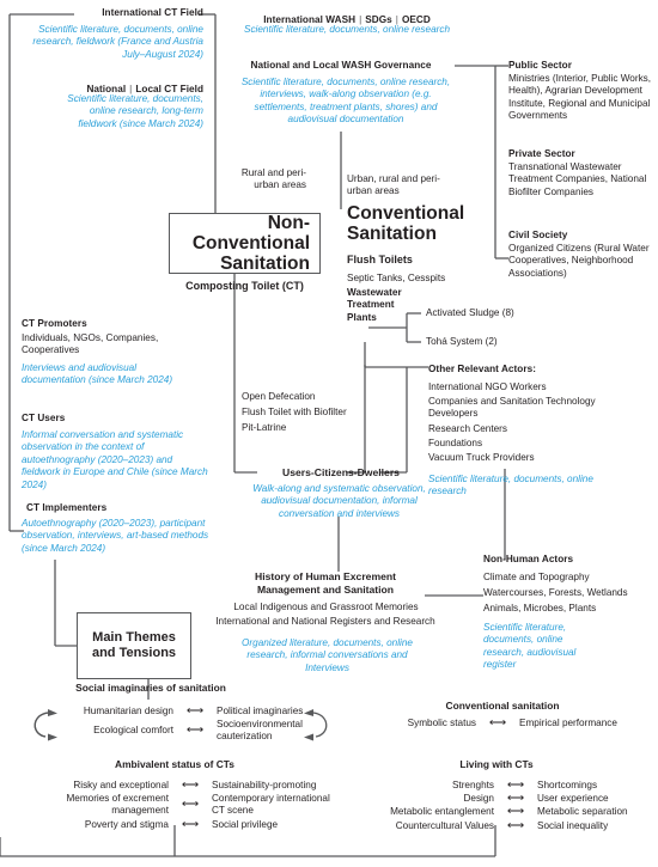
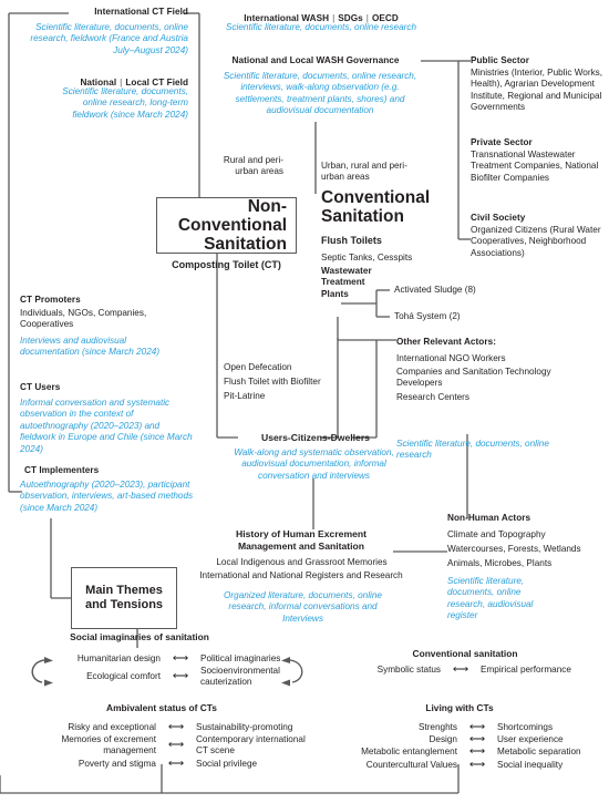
  International CT Field
  Scientific literature, documents, online research, fieldwork (France and Austria July–August 2024)
  National | Local CT Field
  Scientific literature, documents, online research, long-term fieldwork (since March 2024)
  International WASH | SDGs | OECD
  Scientific literature, documents, online research
  National and Local WASH Governance
  Scientific literature, documents, online research, interviews, walk-along observation (e.g. settlements, treatment plants, shores) and audiovisual documentation
  Public Sector
  Ministries (Interior, Public Works, Health), Agrarian Development Institute, Regional and Municipal Governments
  Private Sector
  Transnational Wastewater Treatment Companies, National Biofilter Companies
  Civil Society
  Organized Citizens (Rural Water Cooperatives, Neighborhood Associations)
  Rural and peri-urban areas
  Non-
  Conventional
  Sanitation
  Composting Toilet (CT)
  Urban, rural and peri-urban areas
  Conventional
  Sanitation
  Flush Toilets
  Septic Tanks, Cesspits
  Wastewater
  Treatment
  Plants
  Activated Sludge (8)
  Tohá System (2)
  CT Promoters
  Individuals, NGOs, Companies, Cooperatives
  Interviews and audiovisual documentation (since March 2024)
  CT Users
  Informal conversation and systematic observation in the context of autoethnography (2020–2023) and fieldwork in Europe and Chile (since March 2024)
  CT Implementers
  Autoethnography (2020–2023), participant observation, interviews, art-based methods (since March 2024)
  Open Defecation
  Flush Toilet with Biofilter
  Pit-Latrine
  Users-Citizens-Dwellers
  Walk-along and systematic observation, audiovisual documentation, informal conversation and interviews
  Other Relevant Actors:
  International NGO Workers
  Companies and Sanitation Technology Developers
  Research Centers
- Foundations
- Vacuum Truck Providers
  Scientific literature, documents, online research
  Non-Human Actors
  Climate and Topography
  Watercourses, Forests, Wetlands
  Animals, Microbes, Plants
  Scientific literature, documents, online research, audiovisual register
  History of Human Excrement
  Management and Sanitation
  Local Indigenous and Grassroot Memories
  International and National Registers and Research
  Organized literature, documents, online research, informal conversations and Interviews
  Main Themes
  and Tensions
  Social imaginaries of sanitation
  Humanitarian design
  ⟷
  Political imaginaries
  Ecological comfort
  ⟷
  Socioenvironmental cauterization
  Conventional sanitation
  Symbolic status
  ⟷
  Empirical performance
  Ambivalent status of CTs
  Risky and exceptional
  ⟷
  Sustainability-promoting
  Memories of excrement management
  ⟷
  Contemporary international CT scene
  Poverty and stigma
  ⟷
  Social privilege
  Living with CTs
  Strenghts
  ⟷
  Shortcomings
  Design
  ⟷
  User experience
  Metabolic entanglement
  ⟷
  Metabolic separation
  Countercultural Values
  ⟷
  Social inequality
